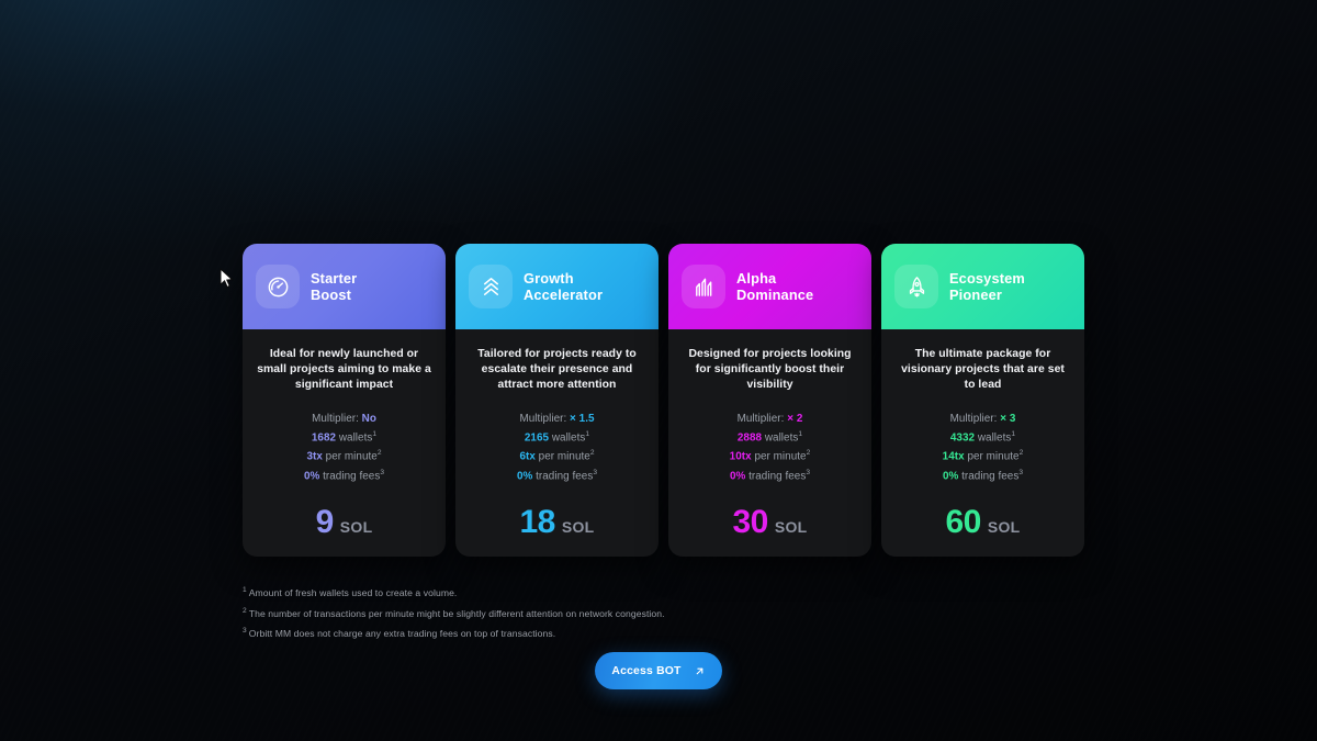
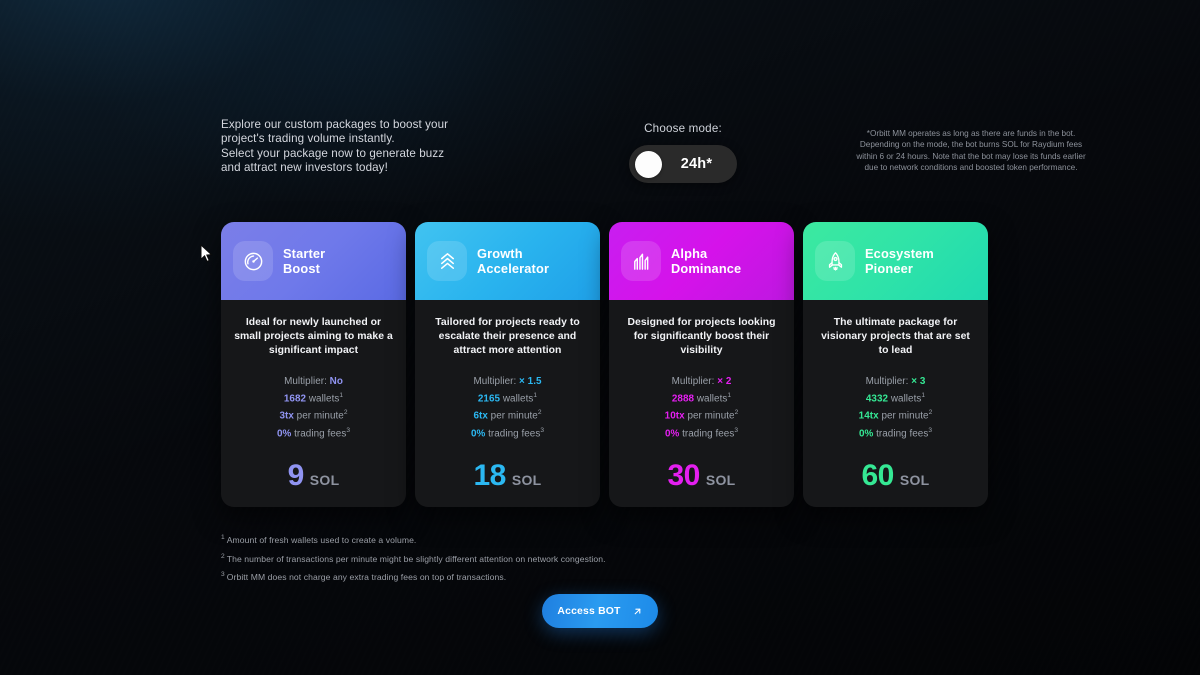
+ Explore our custom packages to boost your
+ project's trading volume instantly.
+ Select your package now to generate buzz
+ and attract new investors today!
+ Choose mode:
+ 24h*
+ *Orbitt MM operates as long as there are funds in the bot.
+ Depending on the mode, the bot burns SOL for Raydium fees
+ within 6 or 24 hours. Note that the bot may lose its funds earlier
+ due to network conditions and boosted token performance.
  Starter
  Boost
  Ideal for newly launched or small projects aiming to make a significant impact
  Multiplier: No
  1682 wallets
  3tx per minute
  0% trading fees
  9
  SOL
  Growth
  Accelerator
  Tailored for projects ready to escalate their presence and attract more attention
  Multiplier: × 1.5
  2165 wallets
  6tx per minute
  0% trading fees
  18
  SOL
  Alpha
  Dominance
  Designed for projects looking for significantly boost their visibility
  Multiplier: × 2
  2888 wallets
  10tx per minute
  0% trading fees
  30
  SOL
  Ecosystem
  Pioneer
  The ultimate package for visionary projects that are set to lead
  Multiplier: × 3
  4332 wallets
  14tx per minute
  0% trading fees
  60
  SOL
  Amount of fresh wallets used to create a volume.
  The number of transactions per minute might be slightly different attention on network congestion.
  Orbitt MM does not charge any extra trading fees on top of transactions.
  Access BOT
